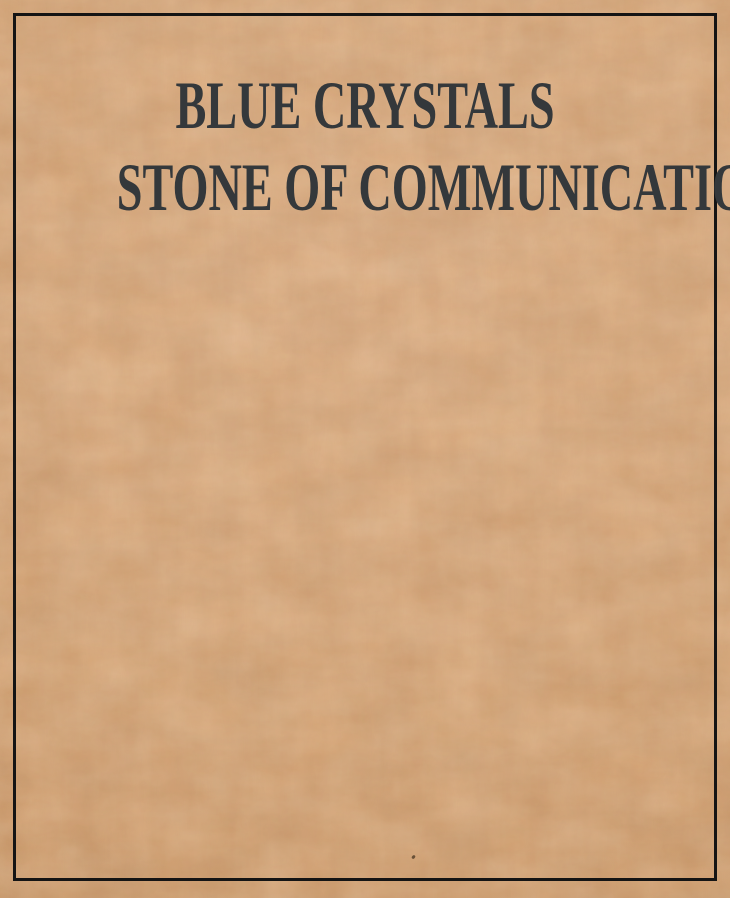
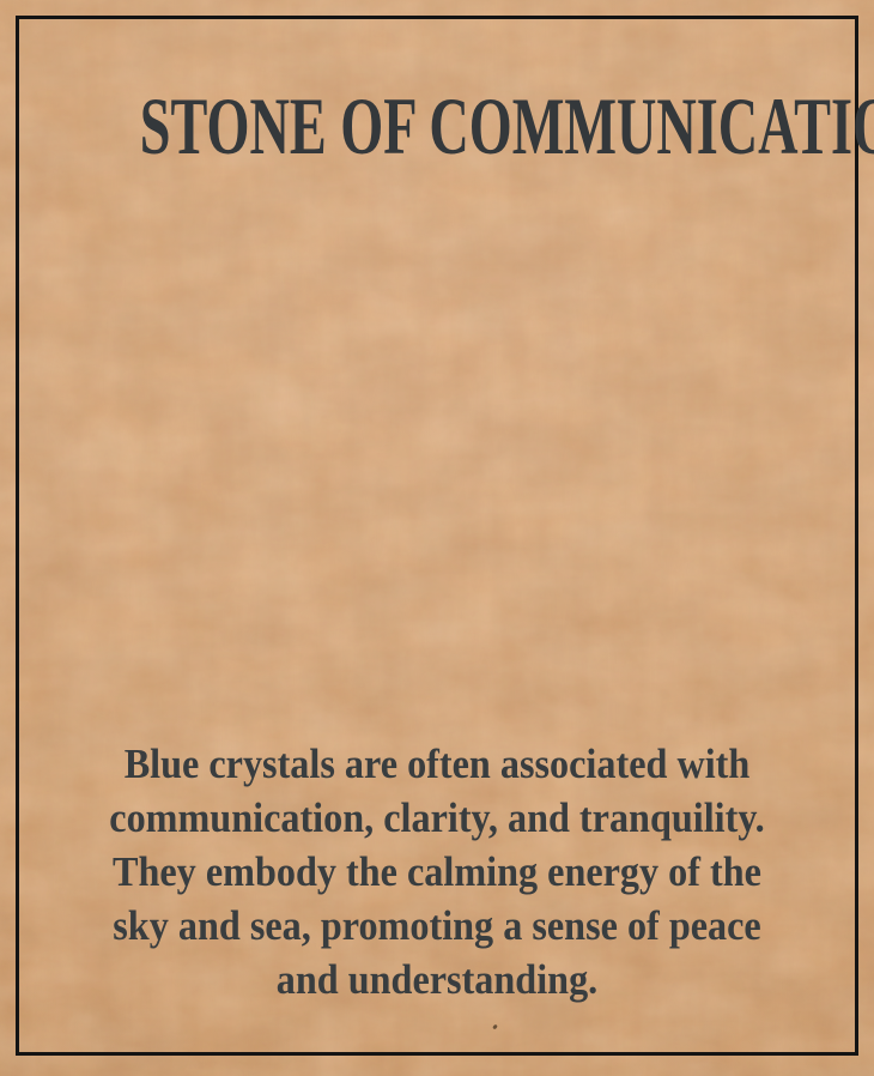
- BLUE CRYSTALS
  STONE OF COMMUNICATI
+ Blue crystals are often associated with
+ communication, clarity, and tranquility.
+ They embody the calming energy of the
+ sky and sea, promoting a sense of peace
+ and understanding.
